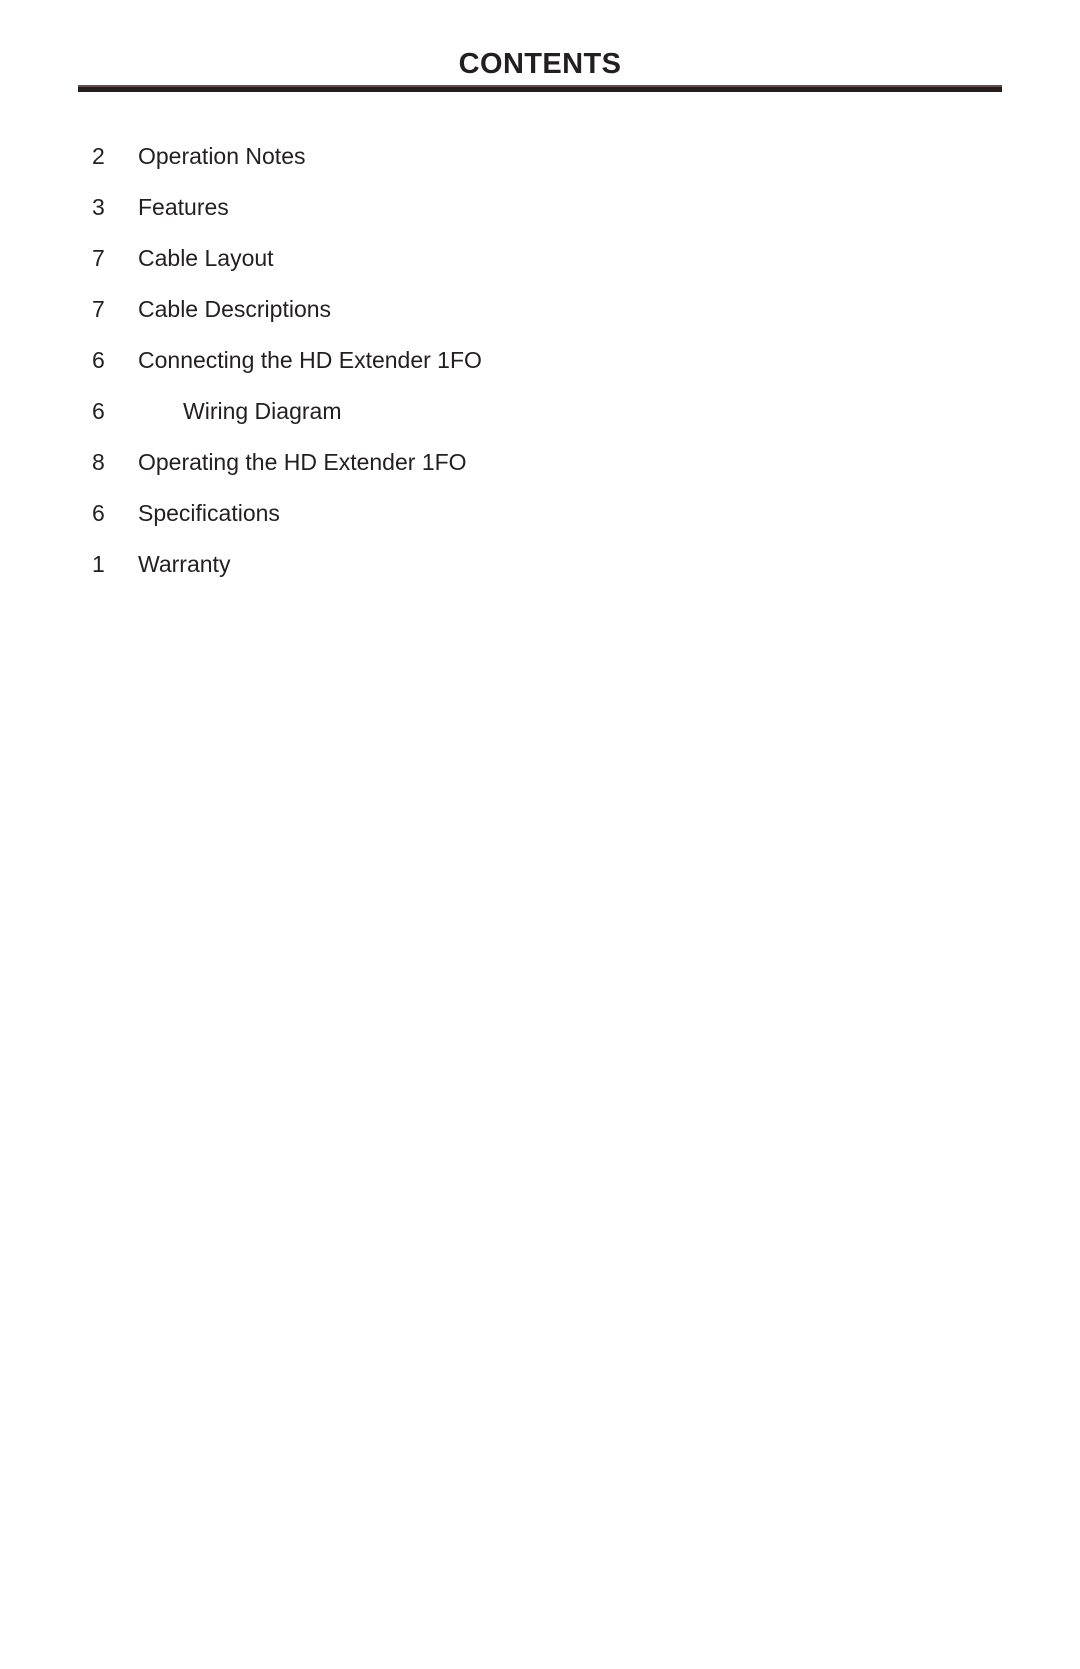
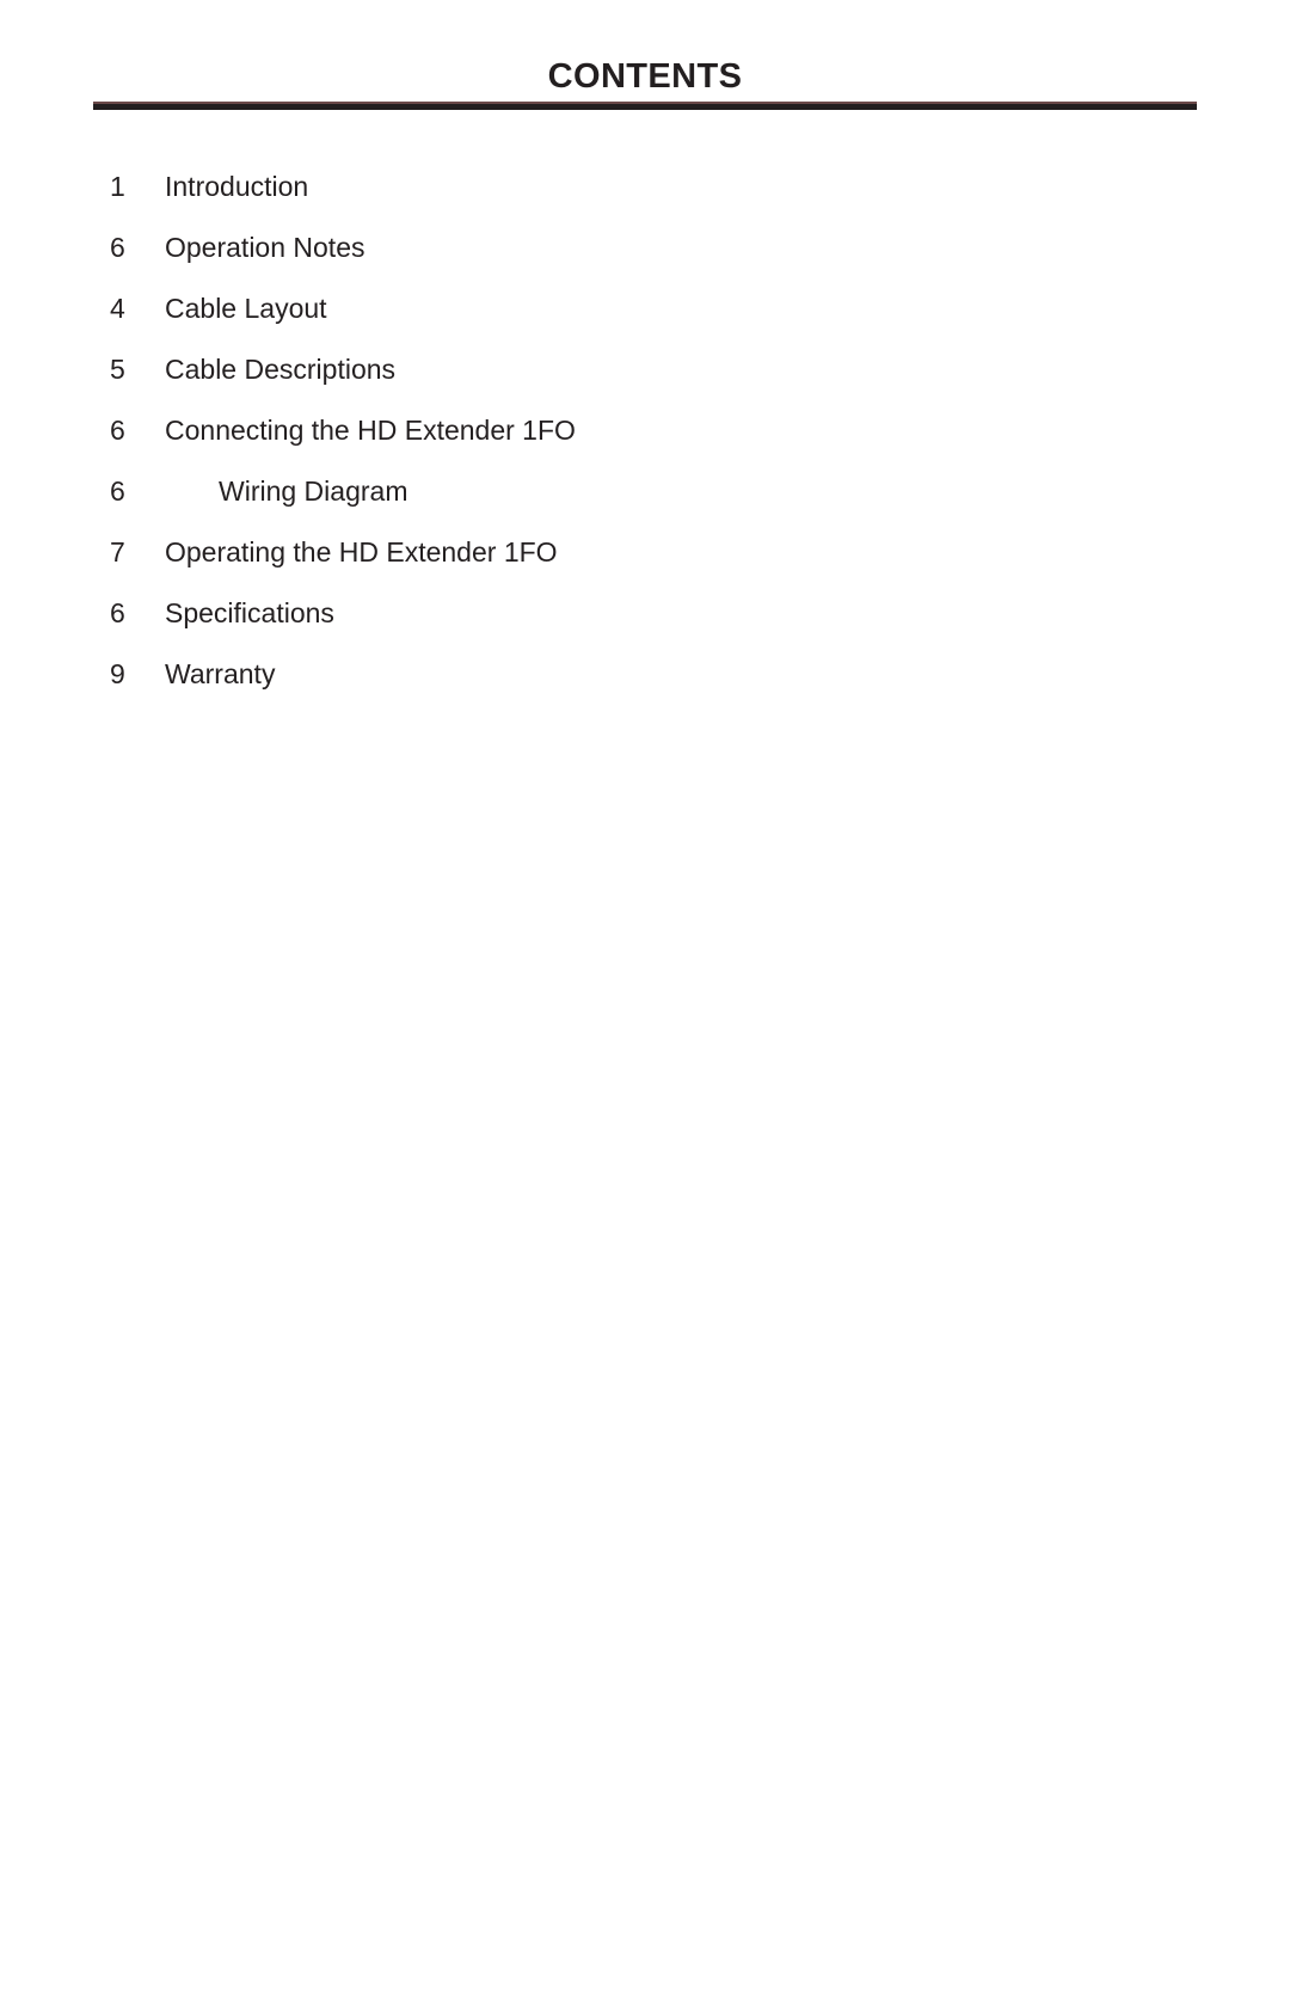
  CONTENTS
+ 1 Introduction
- 2 Operation Notes
+ 6 Operation Notes
- 3 Features
- 7 Cable Layout
+ 4 Cable Layout
- 7 Cable Descriptions
+ 5 Cable Descriptions
  6 Connecting the HD Extender 1FO
  6 Wiring Diagram
- 8 Operating the HD Extender 1FO
+ 7 Operating the HD Extender 1FO
  6 Specifications
- 1 Warranty
+ 9 Warranty
